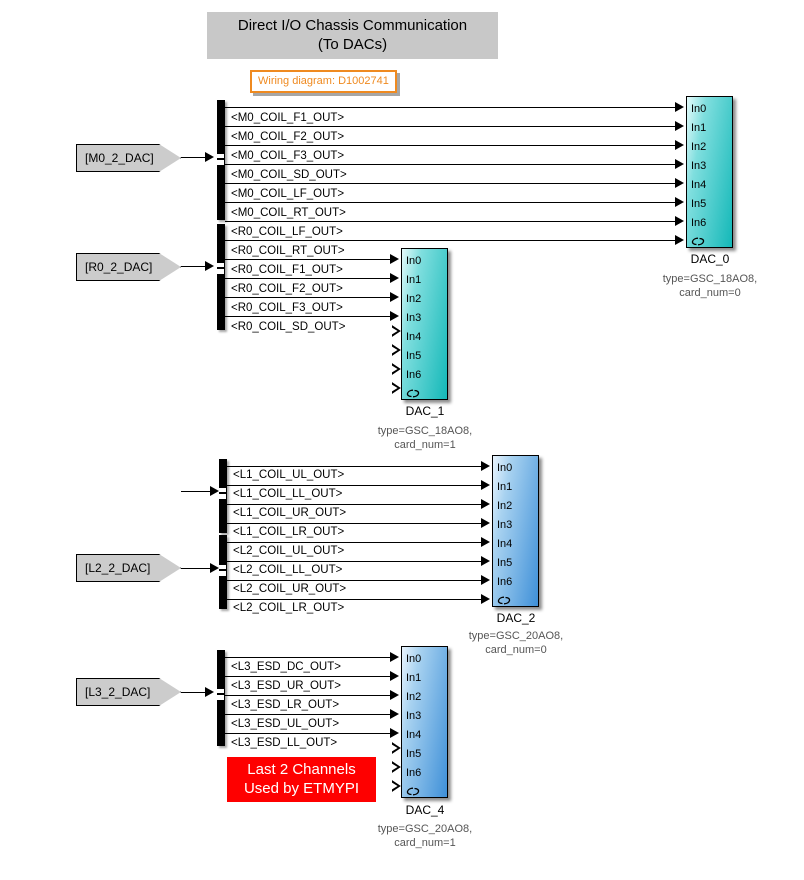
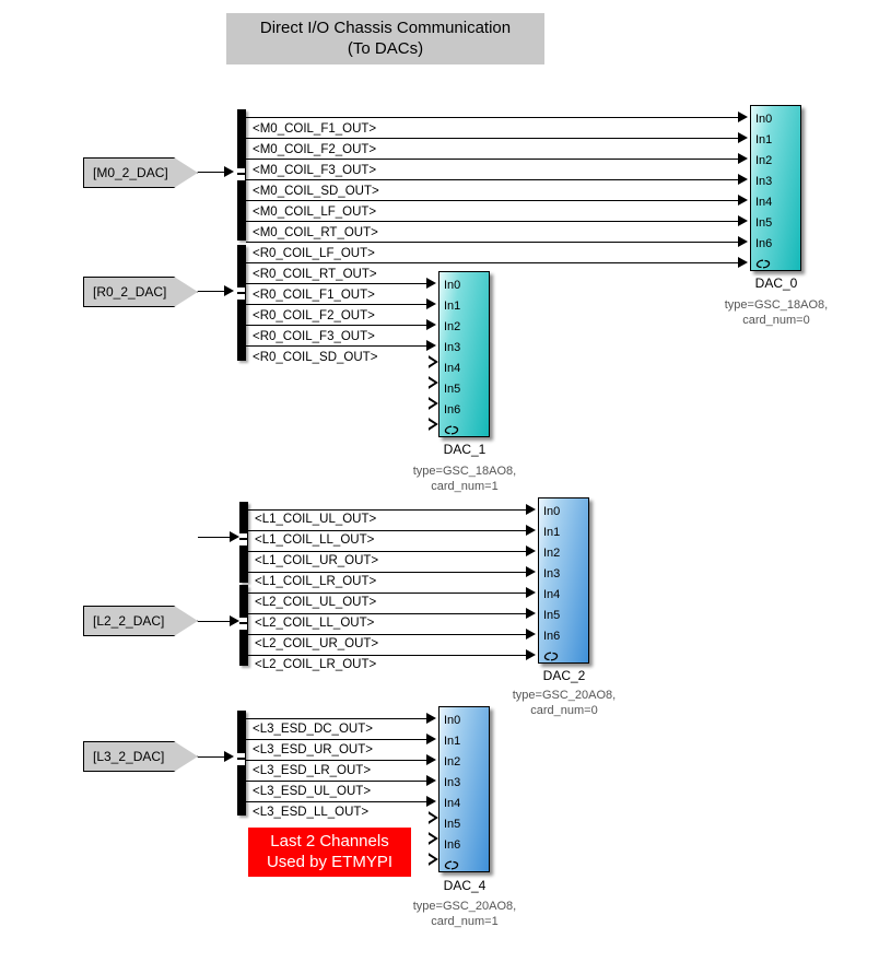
  Direct I/O Chassis Communication
  (To DACs)
- Wiring diagram: D1002741
  Last 2 Channels
  Used by ETMYPI
  [M0_2_DAC]
  [R0_2_DAC]
  [L2_2_DAC]
  [L3_2_DAC]
  <M0_COIL_F1_OUT>
  <M0_COIL_F2_OUT>
  <M0_COIL_F3_OUT>
  <M0_COIL_SD_OUT>
  <M0_COIL_LF_OUT>
  <M0_COIL_RT_OUT>
  <R0_COIL_LF_OUT>
  <R0_COIL_RT_OUT>
  <R0_COIL_F1_OUT>
  <R0_COIL_F2_OUT>
  <R0_COIL_F3_OUT>
  <R0_COIL_SD_OUT>
  <L1_COIL_UL_OUT>
  <L1_COIL_LL_OUT>
  <L1_COIL_UR_OUT>
  <L1_COIL_LR_OUT>
  <L2_COIL_UL_OUT>
  <L2_COIL_LL_OUT>
  <L2_COIL_UR_OUT>
  <L2_COIL_LR_OUT>
  <L3_ESD_DC_OUT>
  <L3_ESD_UR_OUT>
  <L3_ESD_LR_OUT>
  <L3_ESD_UL_OUT>
  <L3_ESD_LL_OUT>
  In0
  In1
  In2
  In3
  In4
  In5
  In6
  DAC_0
  type=GSC_18AO8,
  card_num=0
  In0
  In1
  In2
  In3
  In4
  In5
  In6
  DAC_1
  type=GSC_18AO8,
  card_num=1
  In0
  In1
  In2
  In3
  In4
  In5
  In6
  DAC_2
  type=GSC_20AO8,
  card_num=0
  In0
  In1
  In2
  In3
  In4
  In5
  In6
  DAC_4
  type=GSC_20AO8,
  card_num=1
